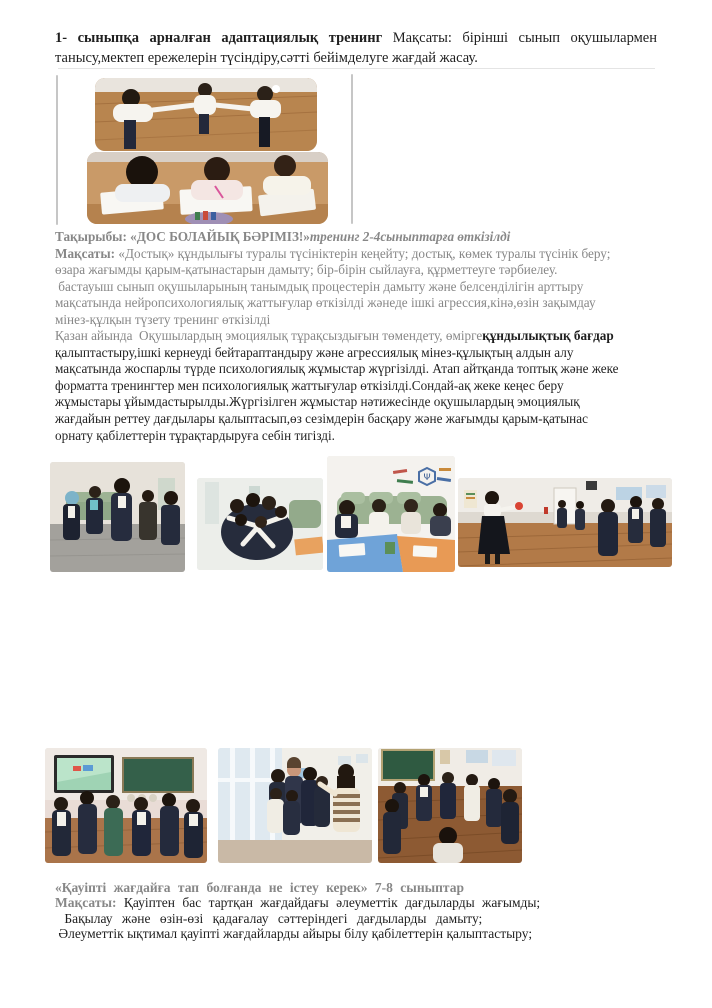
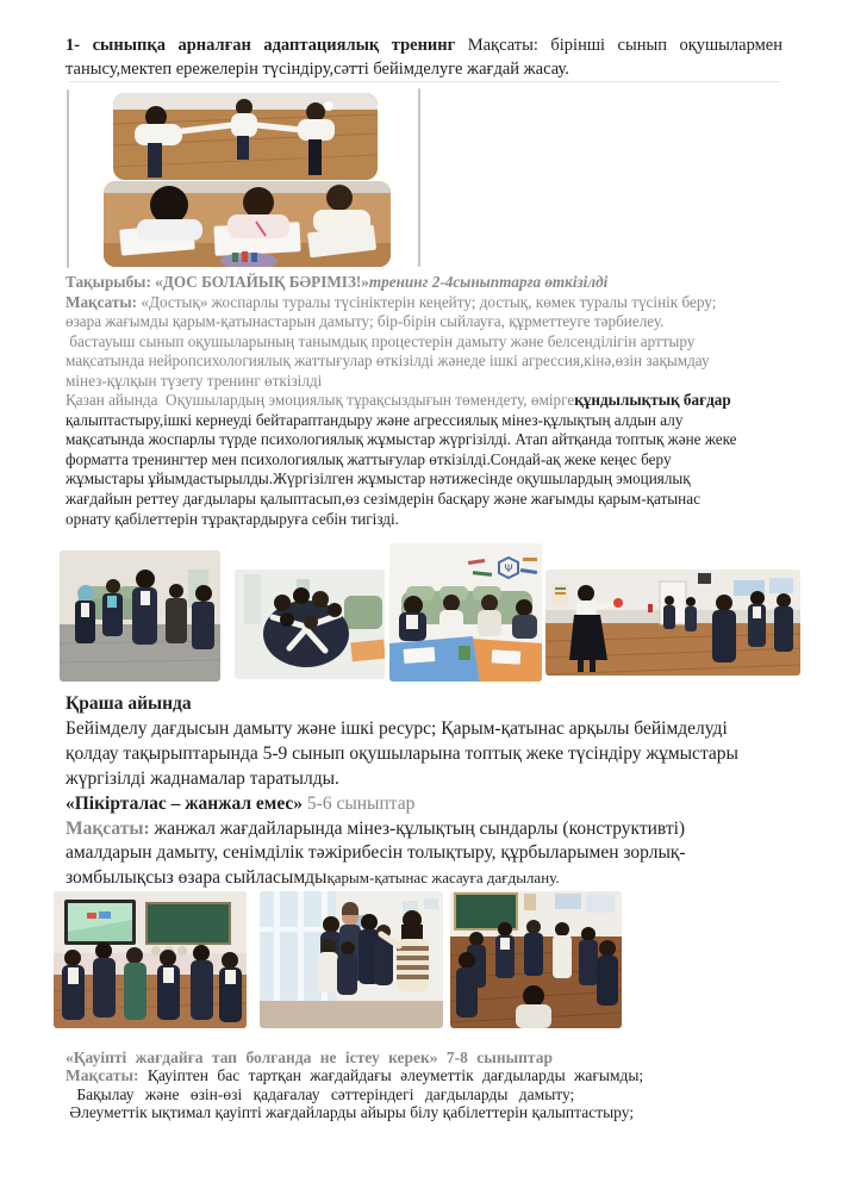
  1- сыныпқа арналған адаптациялық тренинг Мақсаты: бірінші сынып оқушылармен
  танысу,мектеп ережелерін түсіндіру,сәтті бейімделуге жағдай жасау.
  Тақырыбы: «ДОС БОЛАЙЫҚ БӘРІМІЗ!»тренинг 2-4сыныптарға өткізілді
- Мақсаты: «Достық» құндылығы туралы түсініктерін кеңейту; достық, көмек туралы түсінік беру;
+ Мақсаты: «Достық» жоспарлы туралы түсініктерін кеңейту; достық, көмек туралы түсінік беру;
  өзара жағымды қарым-қатынастарын дамыту; бір-бірін сыйлауға, құрметтеуге тәрбиелеу.
  бастауыш сынып оқушыларының танымдық процестерін дамыту және белсенділігін арттыру
  мақсатында нейропсихологиялық жаттығулар өткізілді жәнеде ішкі агрессия,кінә,өзін зақымдау
  мінез-құлқын түзету тренинг өткізілді
  Қазан айында Оқушылардың эмоциялық тұрақсыздығын төмендету, өміргеқұндылықтық бағдар
  қалыптастыру,ішкі кернеуді бейтараптандыру және агрессиялық мінез-құлықтың алдын алу
  мақсатында жоспарлы түрде психологиялық жұмыстар жүргізілді. Атап айтқанда топтық және жеке
  форматта тренингтер мен психологиялық жаттығулар өткізілді.Сондай-ақ жеке кеңес беру
  жұмыстары ұйымдастырылды.Жүргізілген жұмыстар нәтижесінде оқушылардың эмоциялық
  жағдайын реттеу дағдылары қалыптасып,өз сезімдерін басқару және жағымды қарым-қатынас
  орнату қабілеттерін тұрақтардыруға себін тигізді.
  Ψ
+ Қраша айында
+ Бейімделу дағдысын дамыту және ішкі ресурс; Қарым-қатынас арқылы бейімделуді
+ қолдау тақырыптарында 5-9 сынып оқушыларына топтық жеке түсіндіру жұмыстары
+ жүргізілді жаднамалар таратылды.
+ «Пікірталас – жанжал емес» 5-6 сыныптар
+ Мақсаты: жанжал жағдайларында мінез-құлықтың сындарлы (конструктивті)
+ амалдарын дамыту, сенімділік тәжірибесін толықтыру, құрбыларымен зорлық-
+ зомбылықсыз өзара сыйласымдықарым-қатынас жасауға дағдылану.
  «Қауіпті жағдайға тап болғанда не істеу керек» 7-8 сыныптар
  Мақсаты: Қауіптен бас тартқан жағдайдағы әлеуметтік дағдыларды жағымды;
  Бақылау және өзін-өзі қадағалау сәттеріндегі дағдыларды дамыту;
  Әлеуметтік ықтимал қауіпті жағдайларды айыры білу қабілеттерін қалыптастыру;
